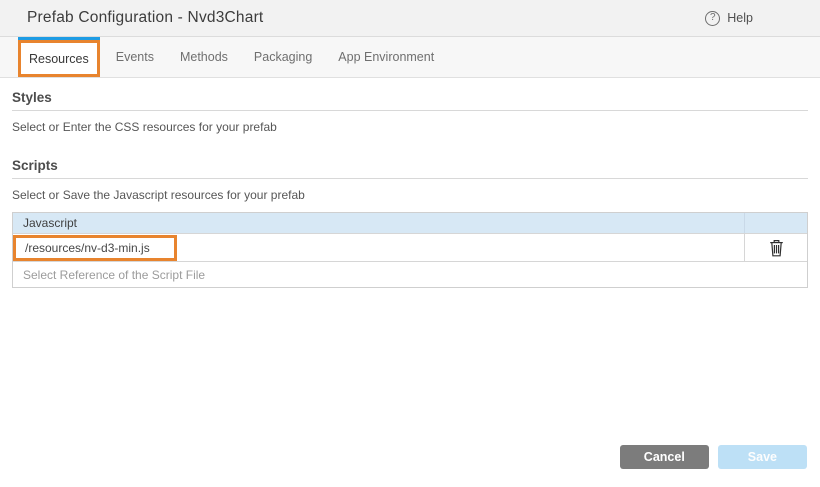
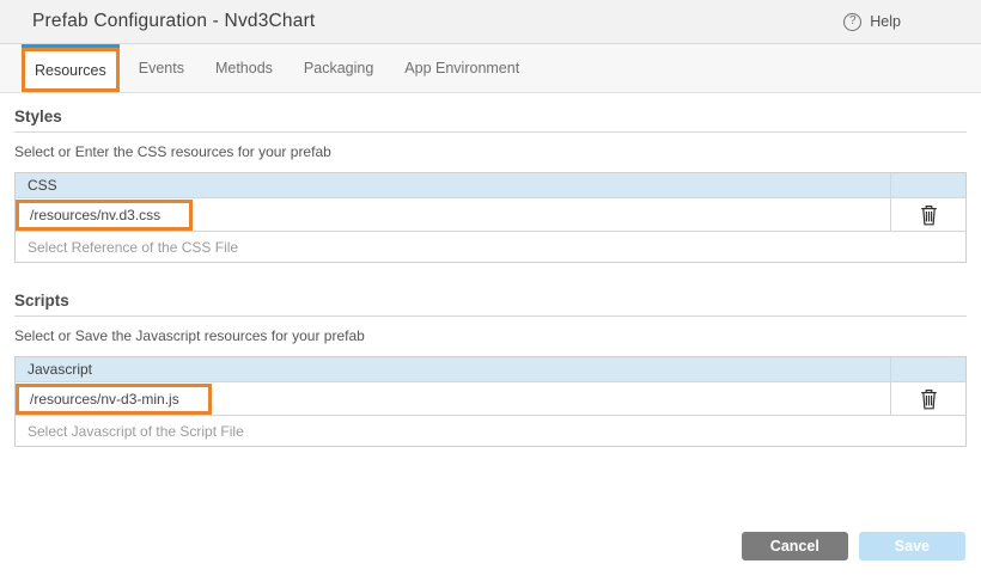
  Prefab Configuration - Nvd3Chart
  ?
  Help
  Resources
  Events
  Methods
  Packaging
  App Environment
  Styles
  Select or Enter the CSS resources for your prefab
+ CSS
+ /resources/nv.d3.css
+ Select Reference of the CSS File
  Scripts
  Select or Save the Javascript resources for your prefab
  Javascript
  /resources/nv-d3-min.js
- Select Reference of the Script File
+ Select Javascript of the Script File
  Cancel
  Save
